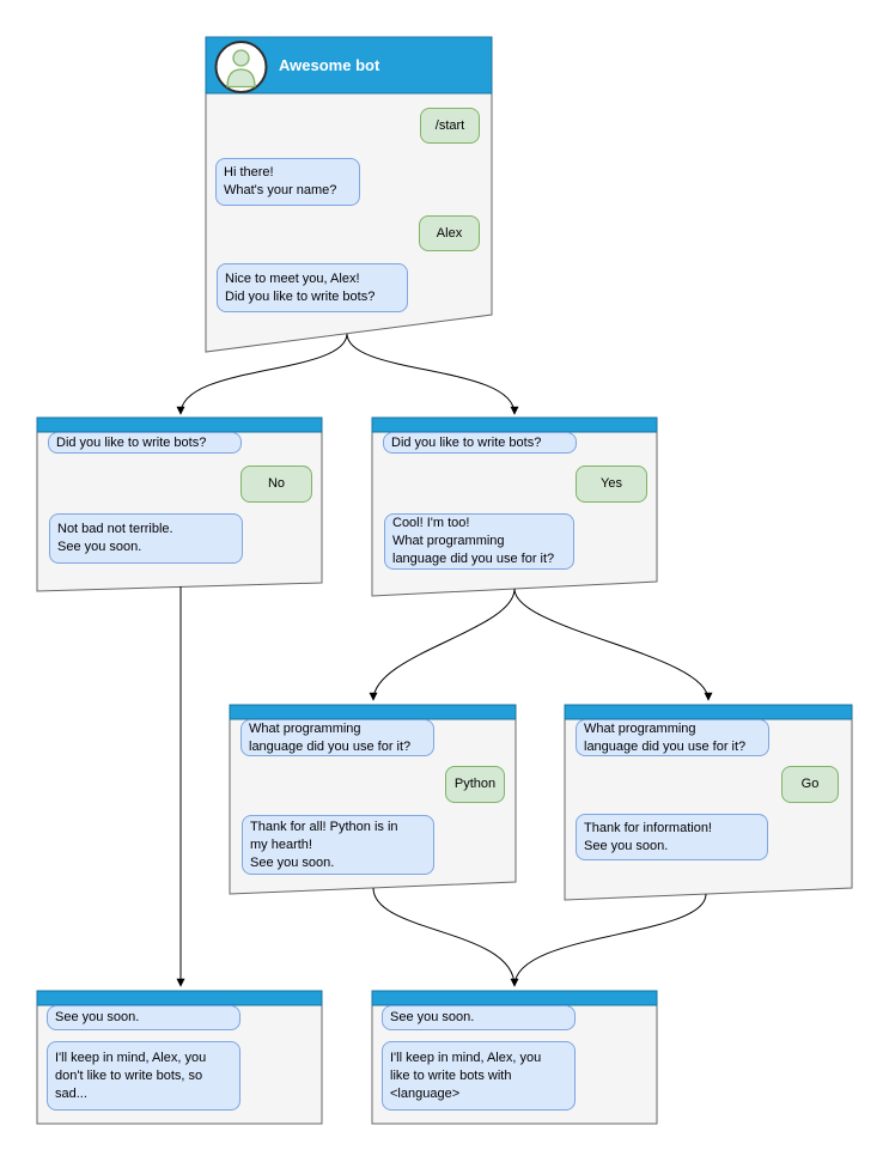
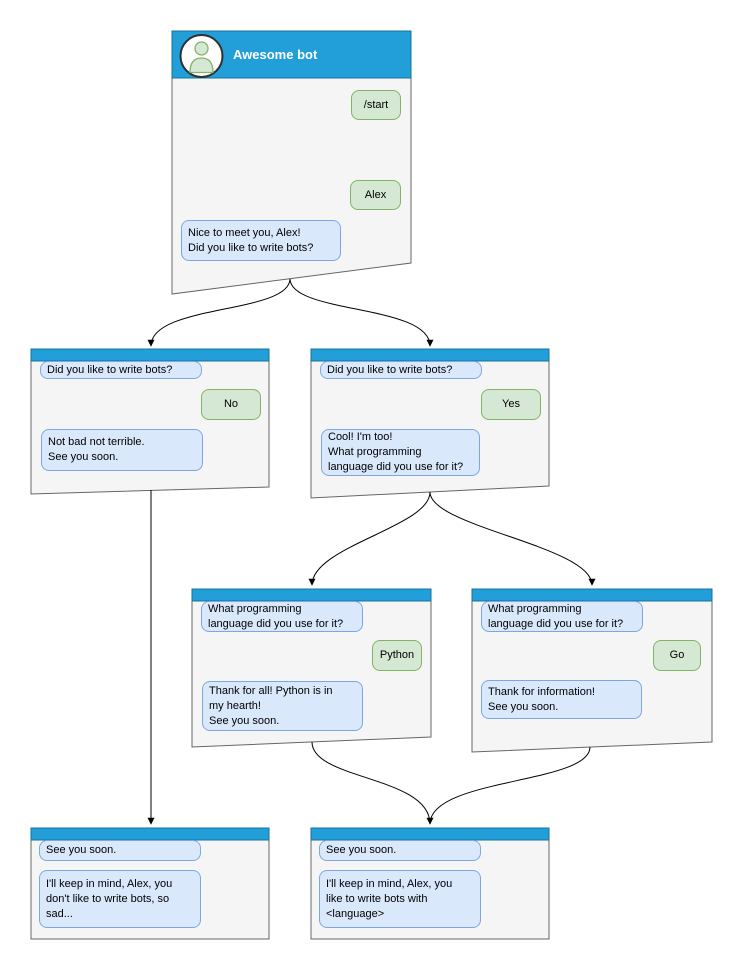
  Awesome bot
  /start
- Hi there!
- What's your name?
  Alex
  Nice to meet you, Alex!
  Did you like to write bots?
  Did you like to write bots?
  No
  Not bad not terrible.
  See you soon.
  Did you like to write bots?
  Yes
  Cool! I'm too!
  What programming
  language did you use for it?
  What programming
  language did you use for it?
  Python
  Thank for all! Python is in
  my hearth!
  See you soon.
  What programming
  language did you use for it?
  Go
  Thank for information!
  See you soon.
  See you soon.
  I'll keep in mind, Alex, you
  don't like to write bots, so
  sad...
  See you soon.
  I'll keep in mind, Alex, you
  like to write bots with
  <language>
